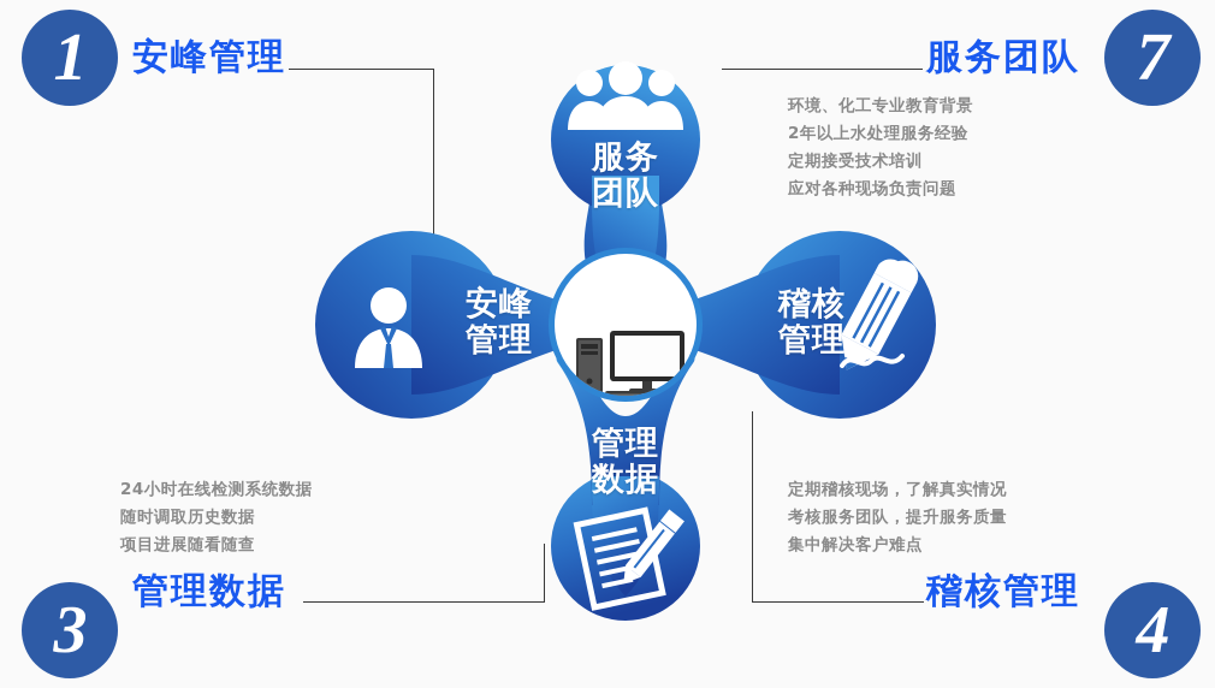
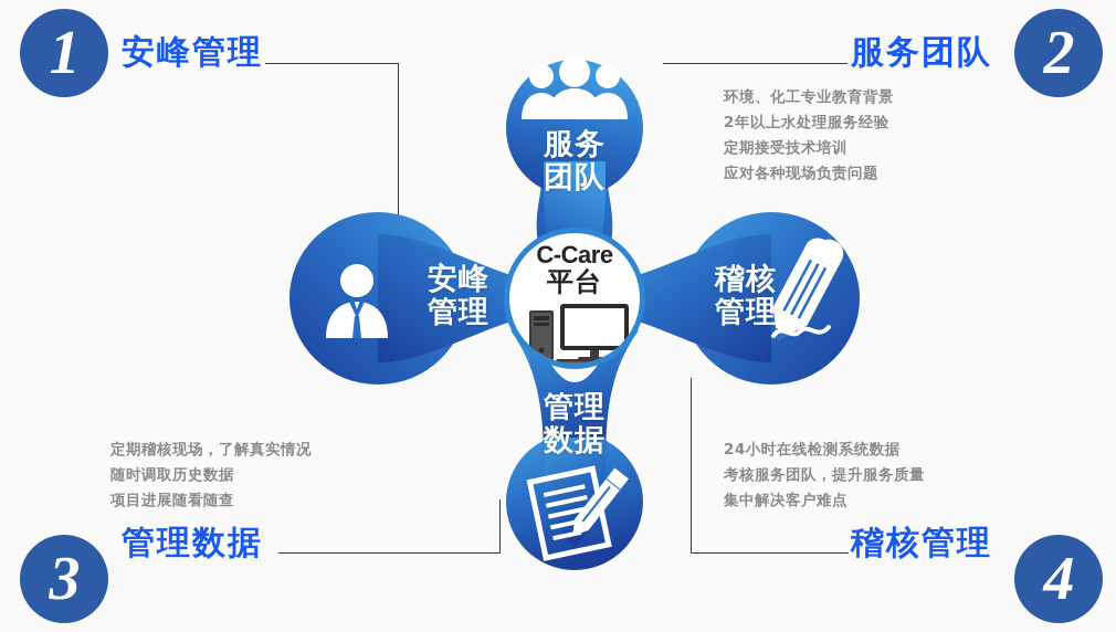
  服务
  团队
  安峰
  管理
  稽核
  管理
  管理
  数据
+ C-Care
+ 平台
  1
  安峰管理
- 7
+ 2
  服务团队
  环境、化工专业教育背景
  2年以上水处理服务经验
  定期接受技术培训
  应对各种现场负责问题
  3
  管理数据
- 24小时在线检测系统数据
+ 定期稽核现场，了解真实情况
  随时调取历史数据
  项目进展随看随查
  4
  稽核管理
- 定期稽核现场，了解真实情况
+ 24小时在线检测系统数据
  考核服务团队，提升服务质量
  集中解决客户难点
